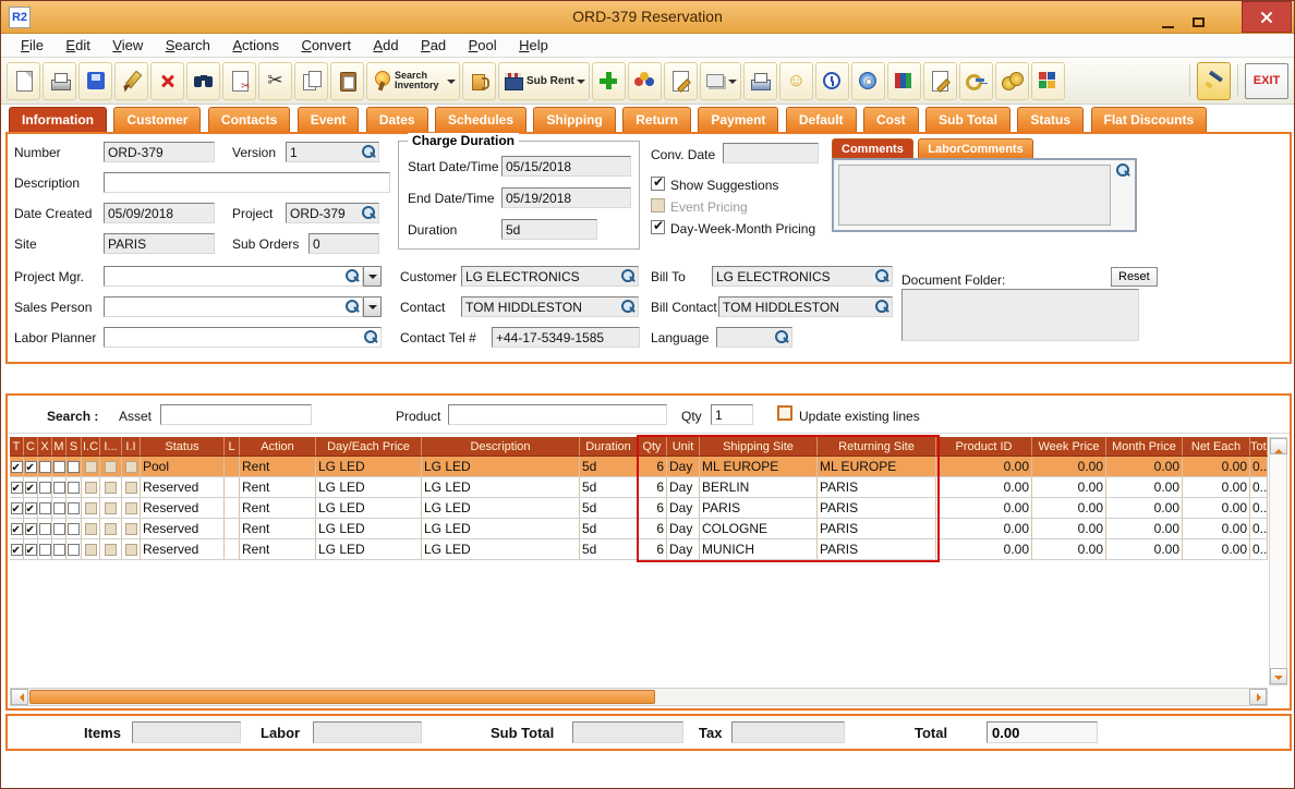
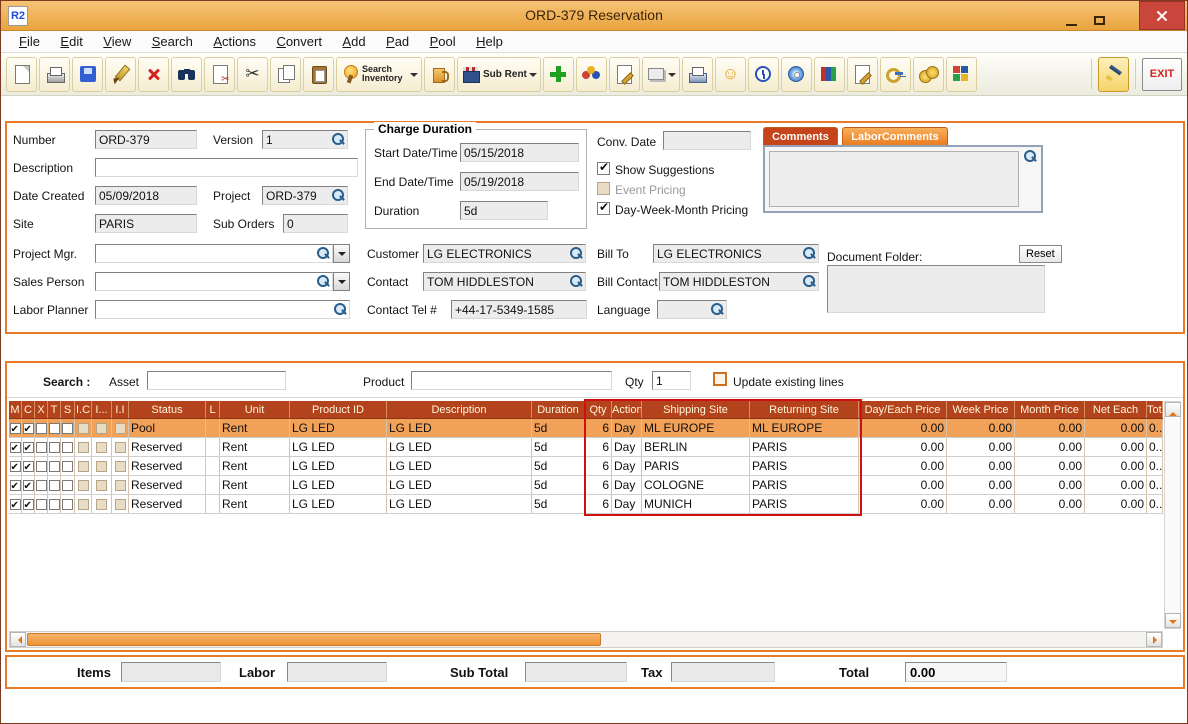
  R2
  ORD-379 Reservation
  File Edit View Search Actions Convert Add Pad Pool Help
  ✂
  Search Inventory
  Sub Rent
  ☺
  EXIT
- Information Customer Contacts Event Dates Schedules Shipping Return Payment Default Cost Sub Total Status Flat Discounts
  Number
  ORD-379
  Version
  1
  Description
  Date Created
  05/09/2018
  Project
  ORD-379
  Site
  PARIS
  Sub Orders
  0
  Project Mgr.
  Sales Person
  Labor Planner
  Charge Duration
  Start Date/Time
  05/15/2018
  End Date/Time
  05/19/2018
  Duration
  5d
  Conv. Date
  Show Suggestions
  Event Pricing
  Day-Week-Month Pricing
  Comments LaborComments
  Customer
  LG ELECTRONICS
  Bill To
  LG ELECTRONICS
  Document Folder:
  Reset
  Contact
  TOM HIDDLESTON
  Bill Contact
  TOM HIDDLESTON
  Contact Tel #
  +44-17-5349-1585
  Language
  Search :
  Asset
  Product
  Qty
  1
  Update existing lines
- T
+ M
  C
  X
- M
+ T
  S
  I.C
  I...
  I.I
  Status
  L
- Action
+ Unit
- Day/Each Price
+ Product ID
  Description
  Duration
  Qty
- Unit
+ Action
  Shipping Site
  Returning Site
- Product ID
+ Day/Each Price
  Week Price
  Month Price
  Net Each
  Pool
  Rent
  LG LED
  LG LED
  5d
  6
  Day
  ML EUROPE
  ML EUROPE
  0.00
  0.00
  0.00
  0.00
  0..
  Reserved
  Rent
  LG LED
  LG LED
  5d
  6
  Day
  BERLIN
  PARIS
  0.00
  0.00
  0.00
  0.00
  0..
  Reserved
  Rent
  LG LED
  LG LED
  5d
  6
  Day
  PARIS
  PARIS
  0.00
  0.00
  0.00
  0.00
  0..
  Reserved
  Rent
  LG LED
  LG LED
  5d
  6
  Day
  COLOGNE
  PARIS
  0.00
  0.00
  0.00
  0.00
  0..
  Reserved
  Rent
  LG LED
  LG LED
  5d
  6
  Day
  MUNICH
  PARIS
  0.00
  0.00
  0.00
  0.00
  0..
  Items
  Labor
  Sub Total
  Tax
  Total
  0.00
